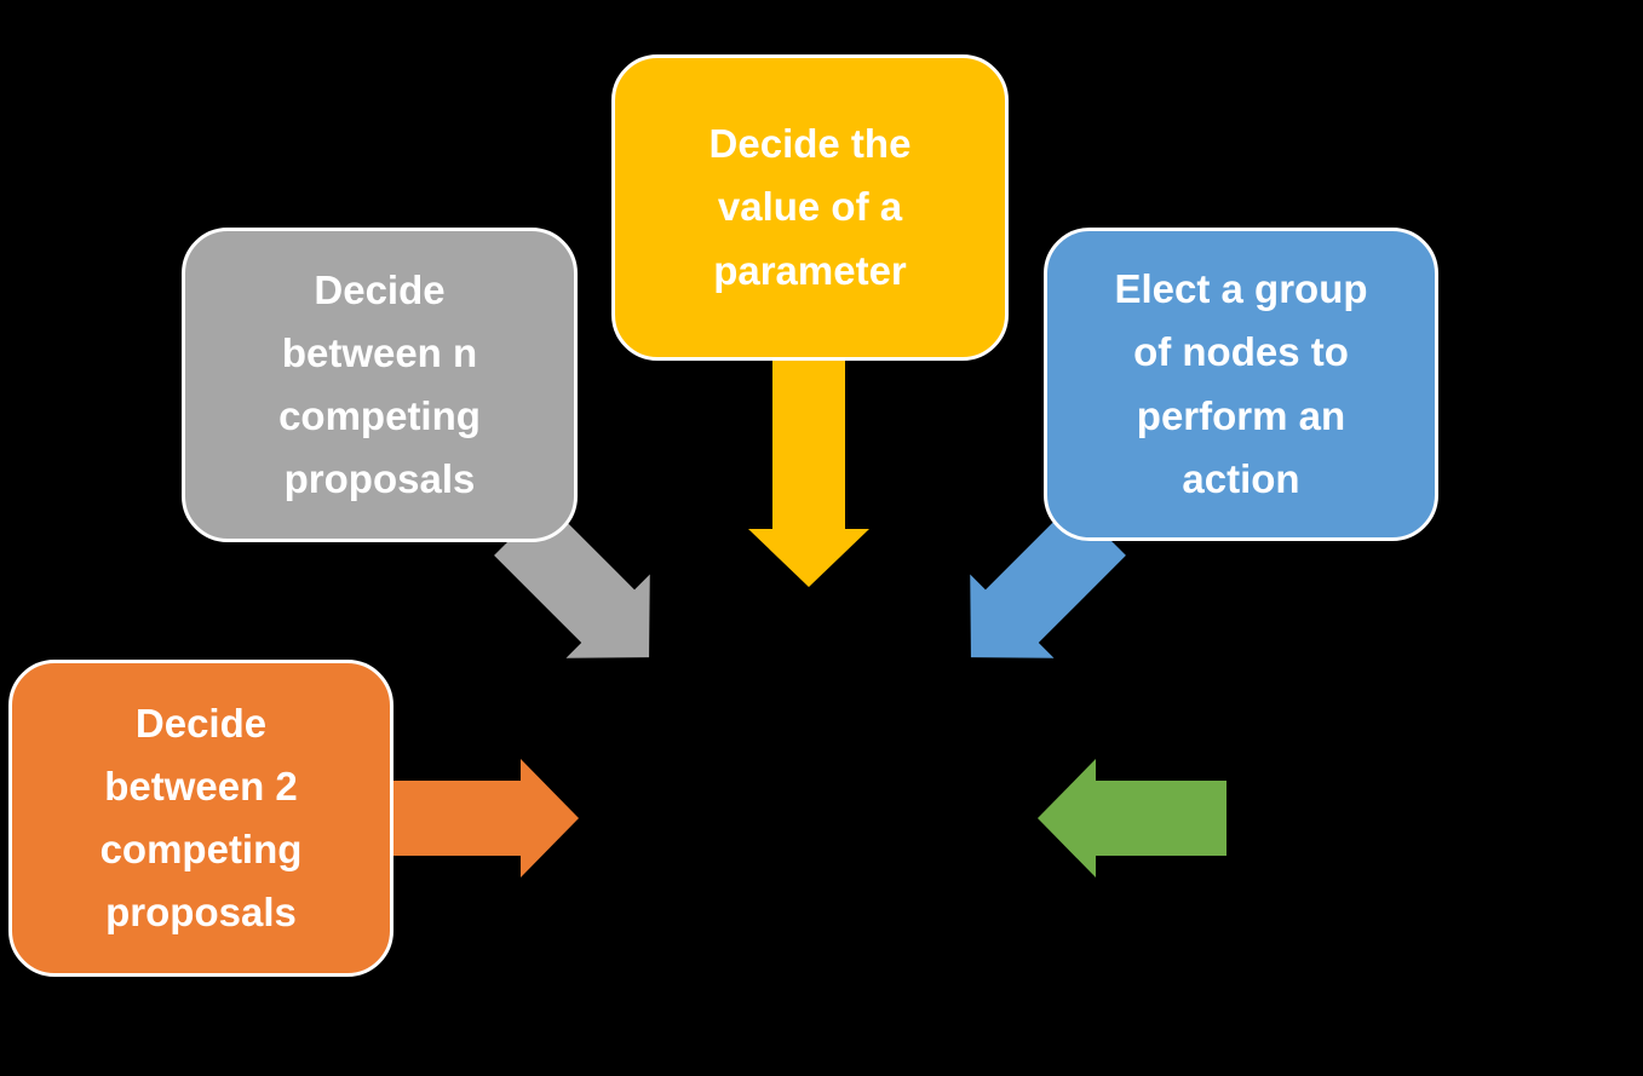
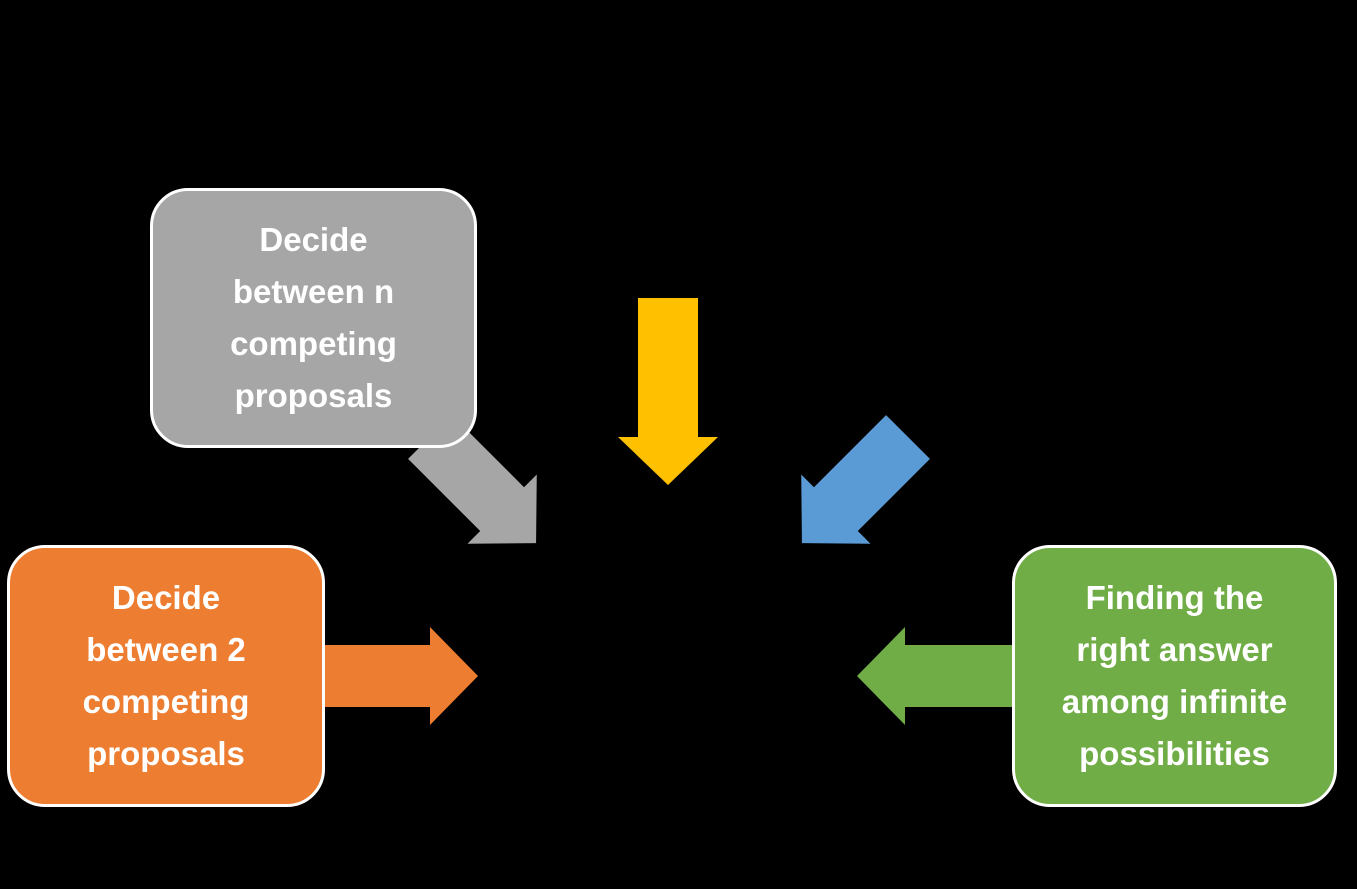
  Decide
  between n
  competing
  proposals
- Decide the
- value of a
- parameter
- Elect a group
- of nodes to
- perform an
- action
  Decide
  between 2
  competing
  proposals
+ Finding the
+ right answer
+ among infinite
+ possibilities
